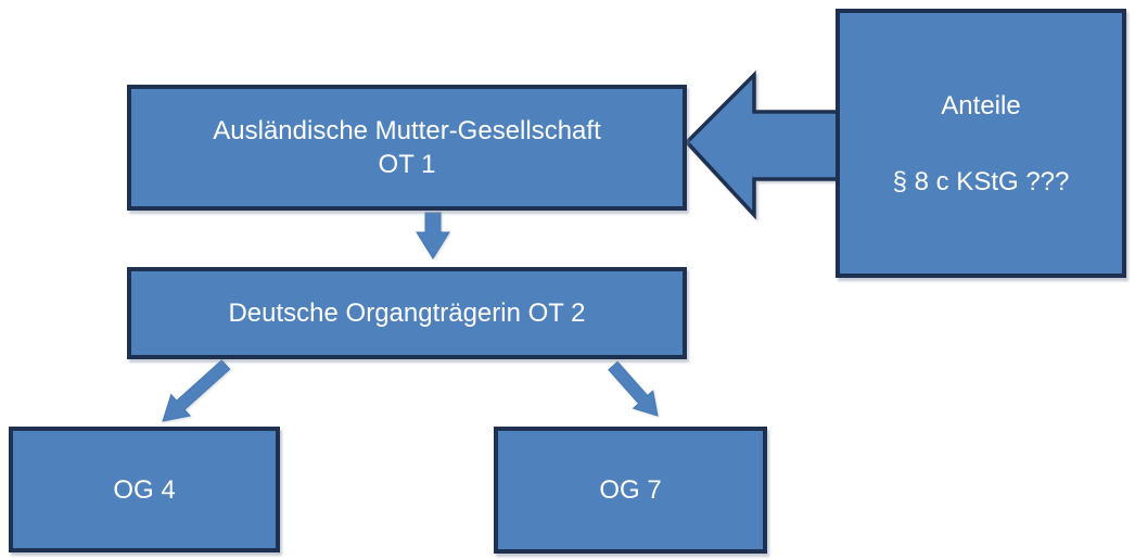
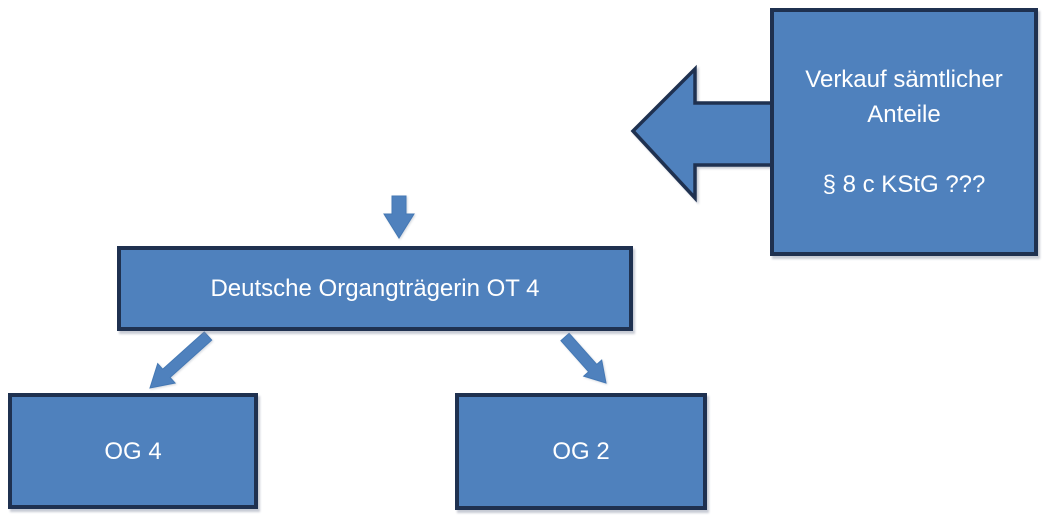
- Ausländische Mutter-Gesellschaft
- OT 1
- Deutsche Organgträgerin OT 2
+ Deutsche Organgträgerin OT 4
  OG 4
- OG 7
+ OG 2
+ Verkauf sämtlicher
  Anteile
  § 8 c KStG ???
